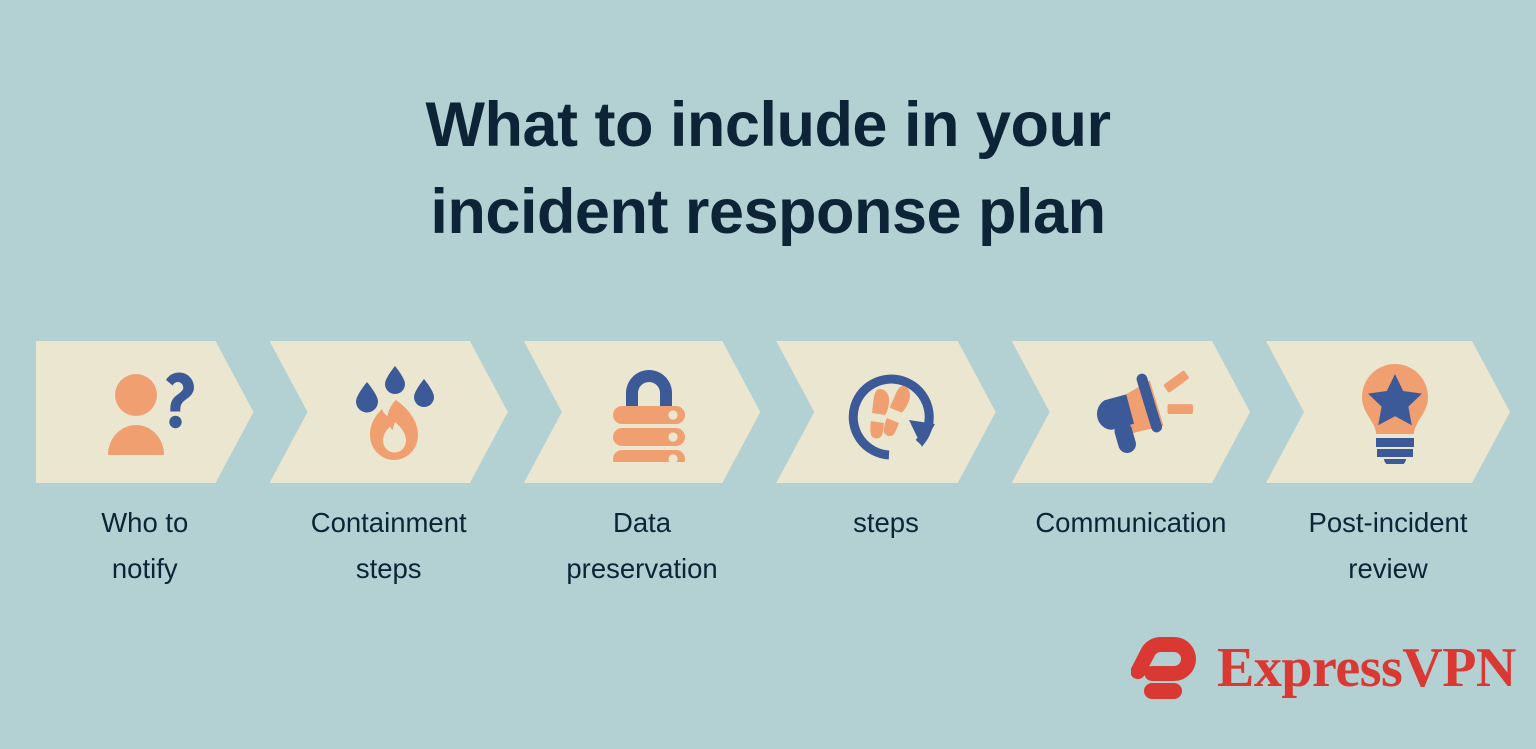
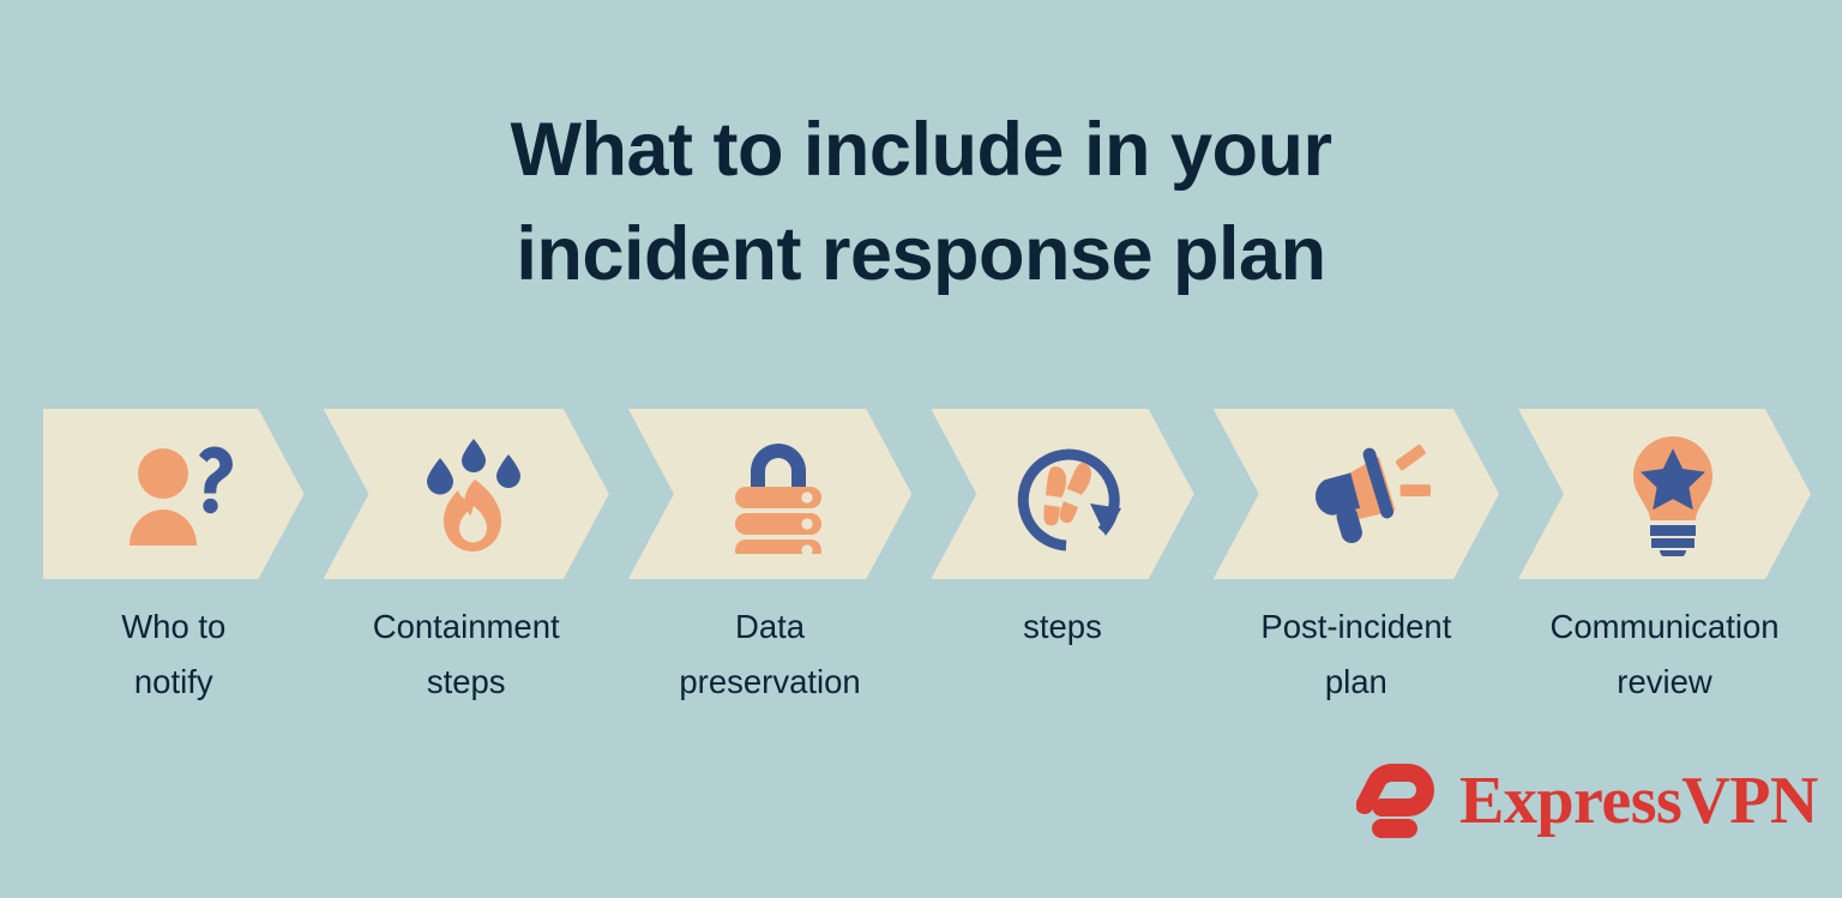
  What to include in your
  incident response plan
  Who to
  notify
  Containment
  steps
  Data
  preservation
  steps
- Communication
+ Post-incident
+ plan
- Post-incident
+ Communication
  review
  ExpressVPN
